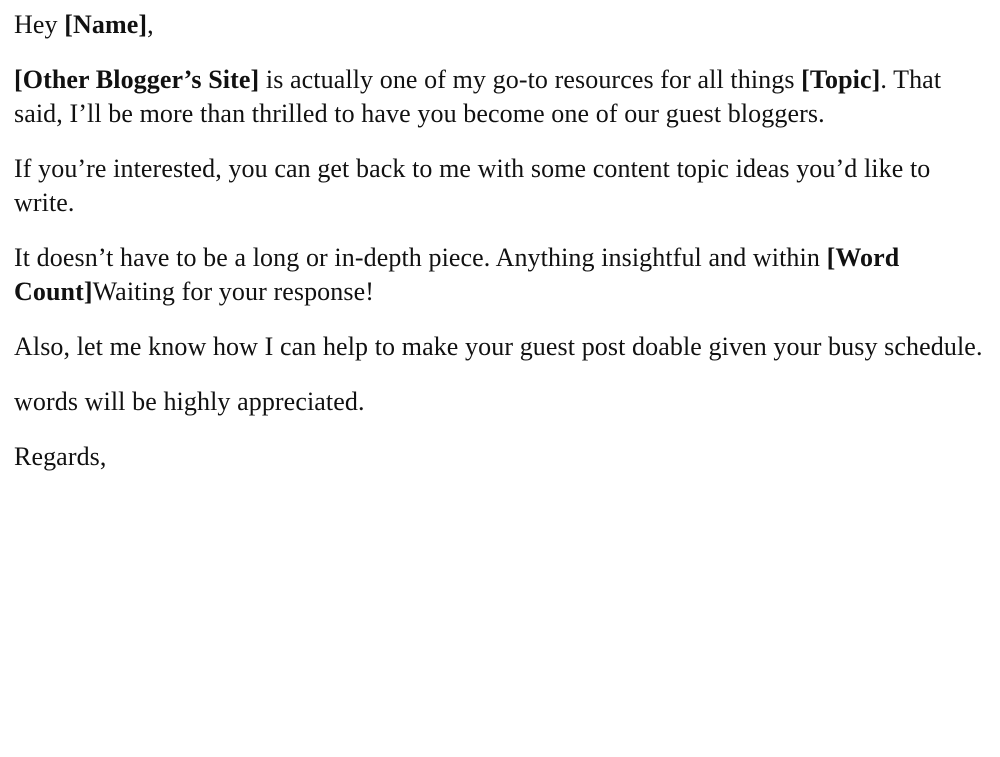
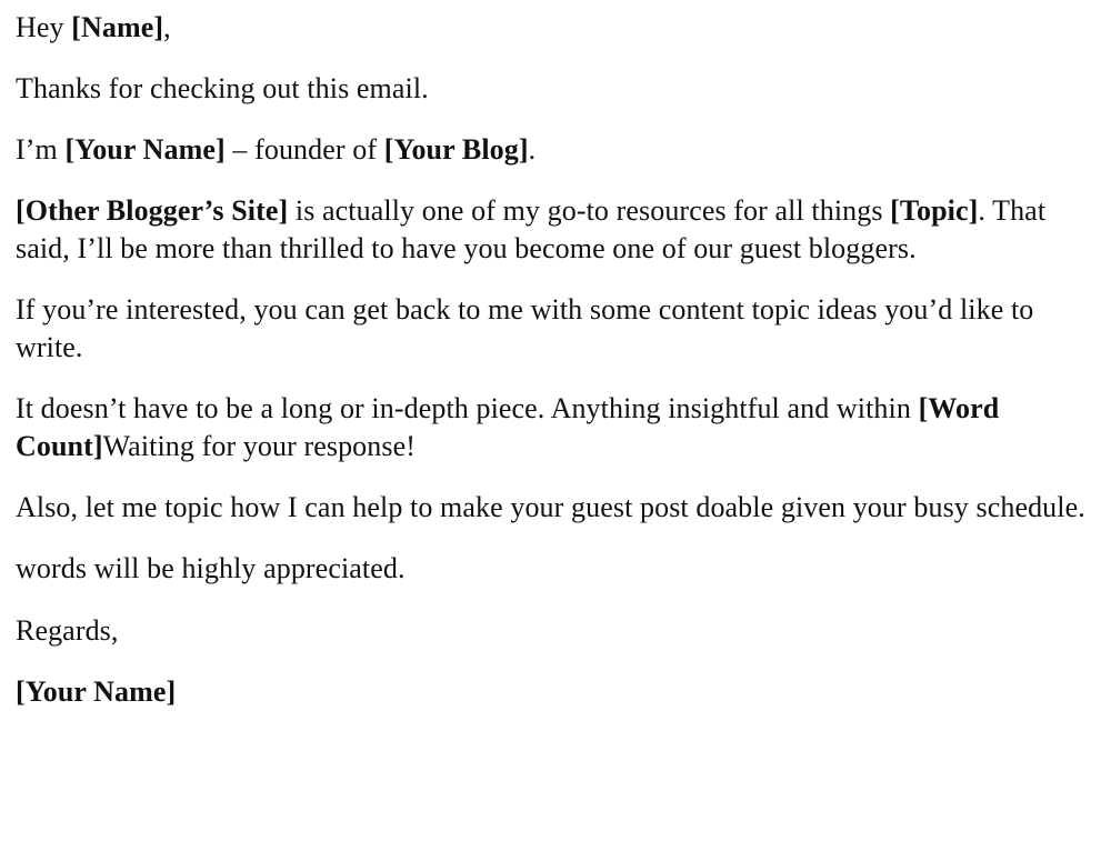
  Hey [Name],
+ Thanks for checking out this email.
+ I’m [Your Name] – founder of [Your Blog].
  [Other Blogger’s Site] is actually one of my go-to resources for all things [Topic]. That said, I’ll be more than thrilled to have you become one of our guest bloggers.
  If you’re interested, you can get back to me with some content topic ideas you’d like to write.
  It doesn’t have to be a long or in-depth piece. Anything insightful and within [Word Count]Waiting for your response!
- Also, let me know how I can help to make your guest post doable given your busy schedule.
+ Also, let me topic how I can help to make your guest post doable given your busy schedule.
  words will be highly appreciated.
  Regards,
+ [Your Name]
